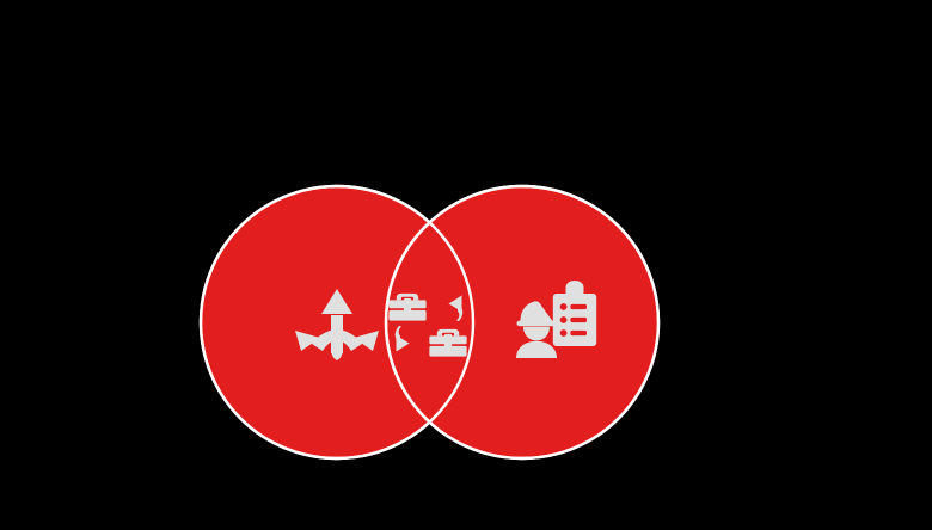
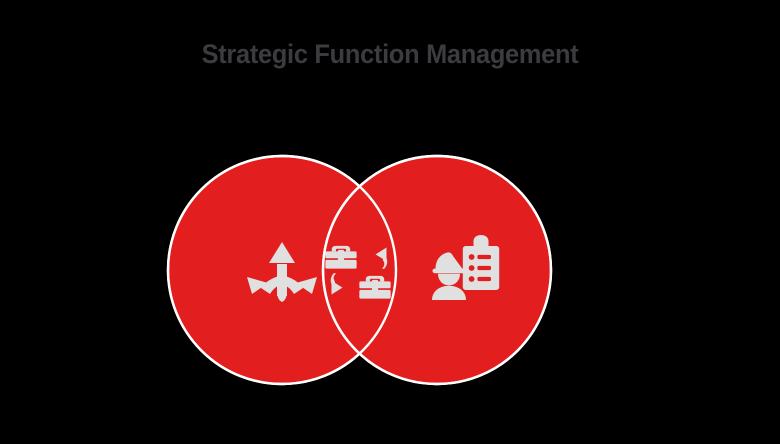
+ Strategic Function Management
